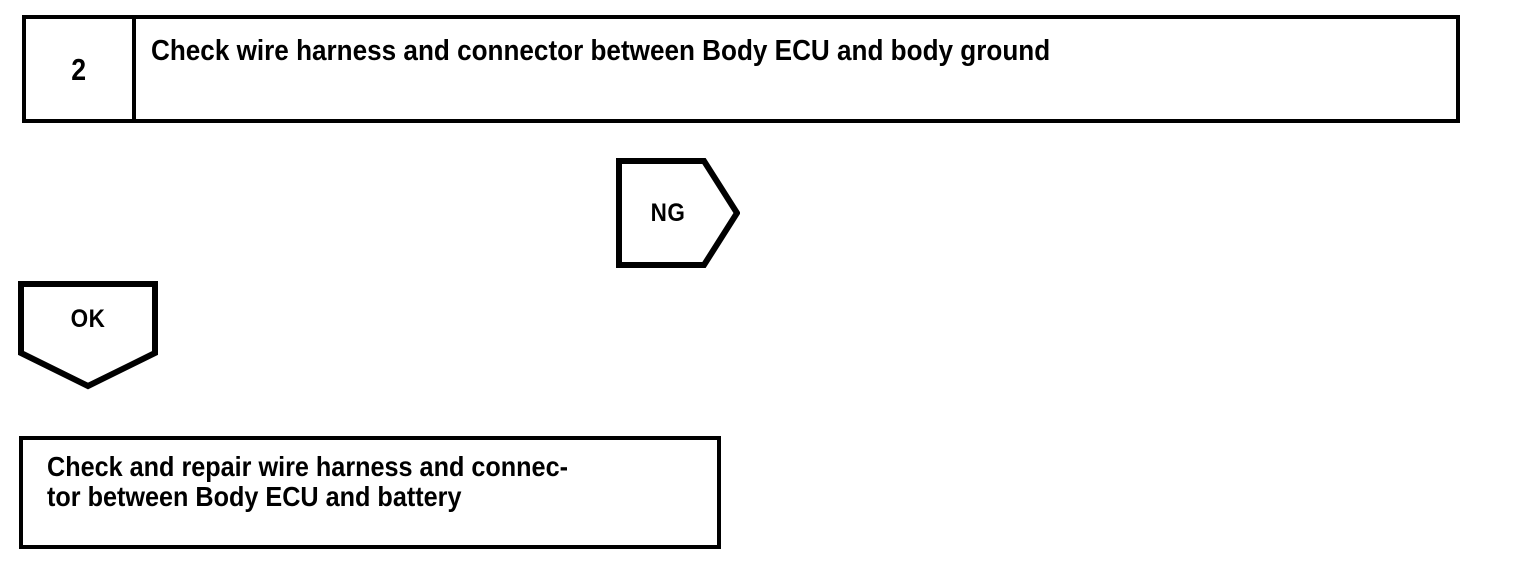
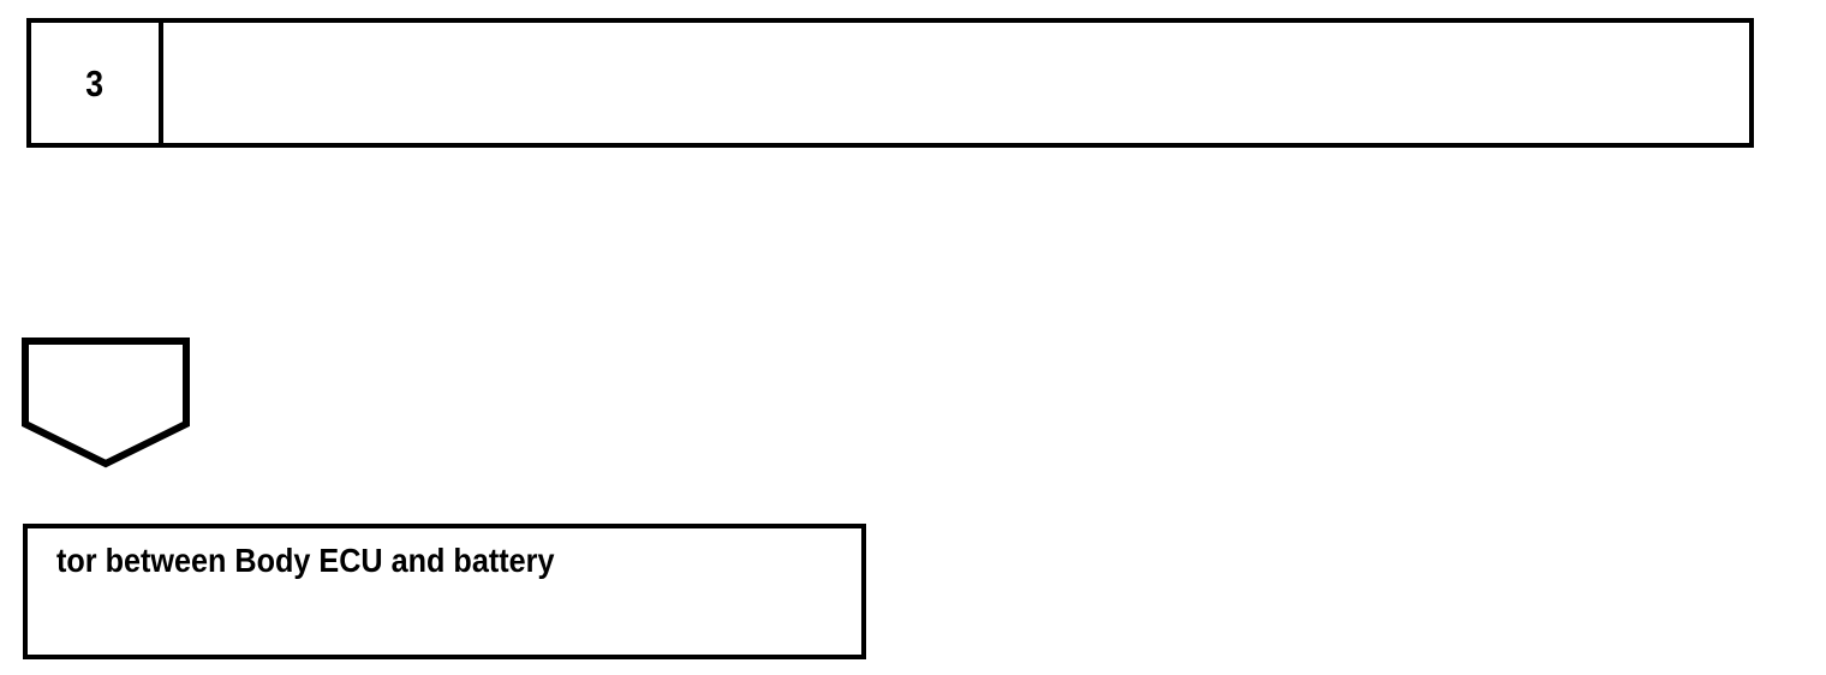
- 2
+ 3
- Check wire harness and connector between Body ECU and body ground
- NG
- OK
- Check and repair wire harness and connec-
  tor between Body ECU and battery
